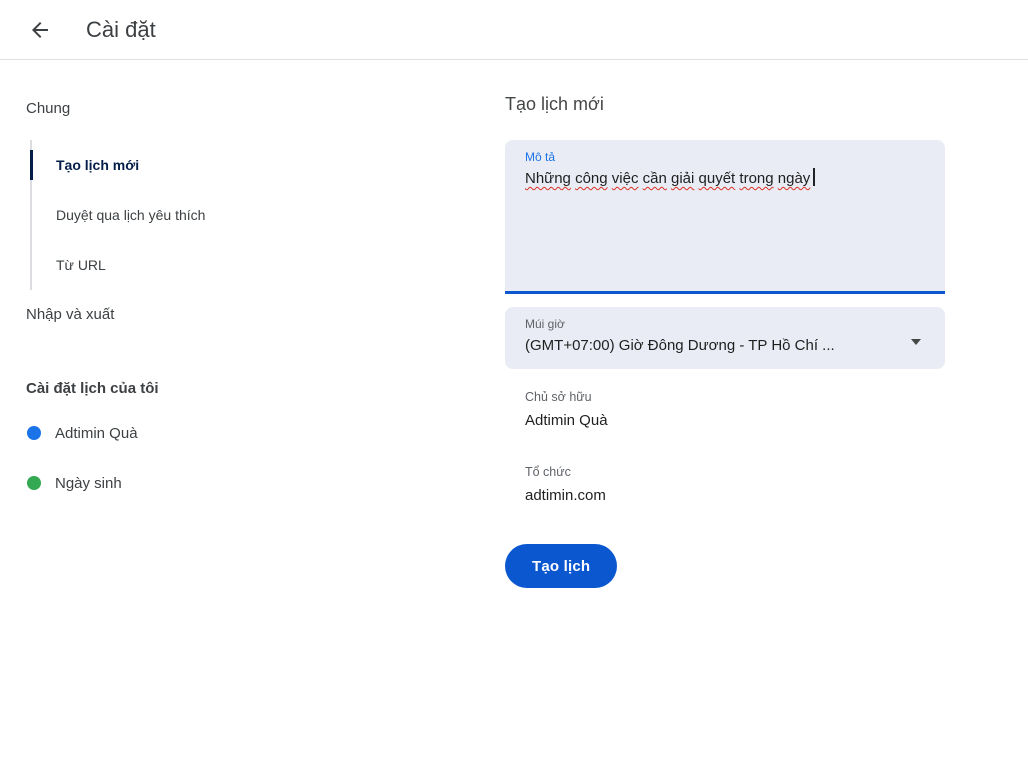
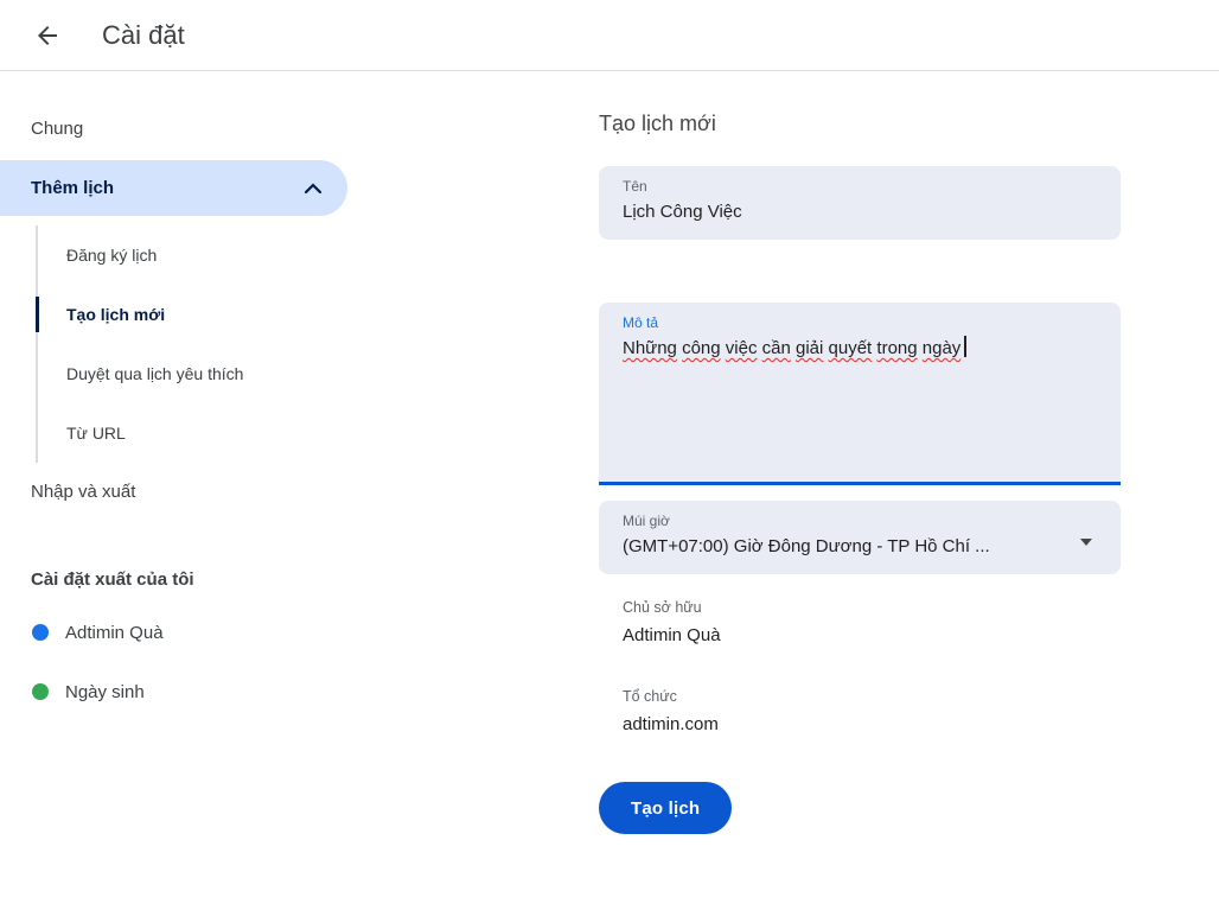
  Cài đặt
  Chung
+ Thêm lịch
+ Đăng ký lịch
  Tạo lịch mới
  Duyệt qua lịch yêu thích
  Từ URL
  Nhập và xuất
- Cài đặt lịch của tôi
+ Cài đặt xuất của tôi
  Adtimin Quà
  Ngày sinh
  Tạo lịch mới
+ Tên
+ Lịch Công Việc
  Mô tả
  Những công việc cần giải quyết trong ngày
  Múi giờ
  (GMT+07:00) Giờ Đông Dương - TP Hồ Chí ...
  Chủ sở hữu
  Adtimin Quà
  Tổ chức
  adtimin.com
  Tạo lịch
